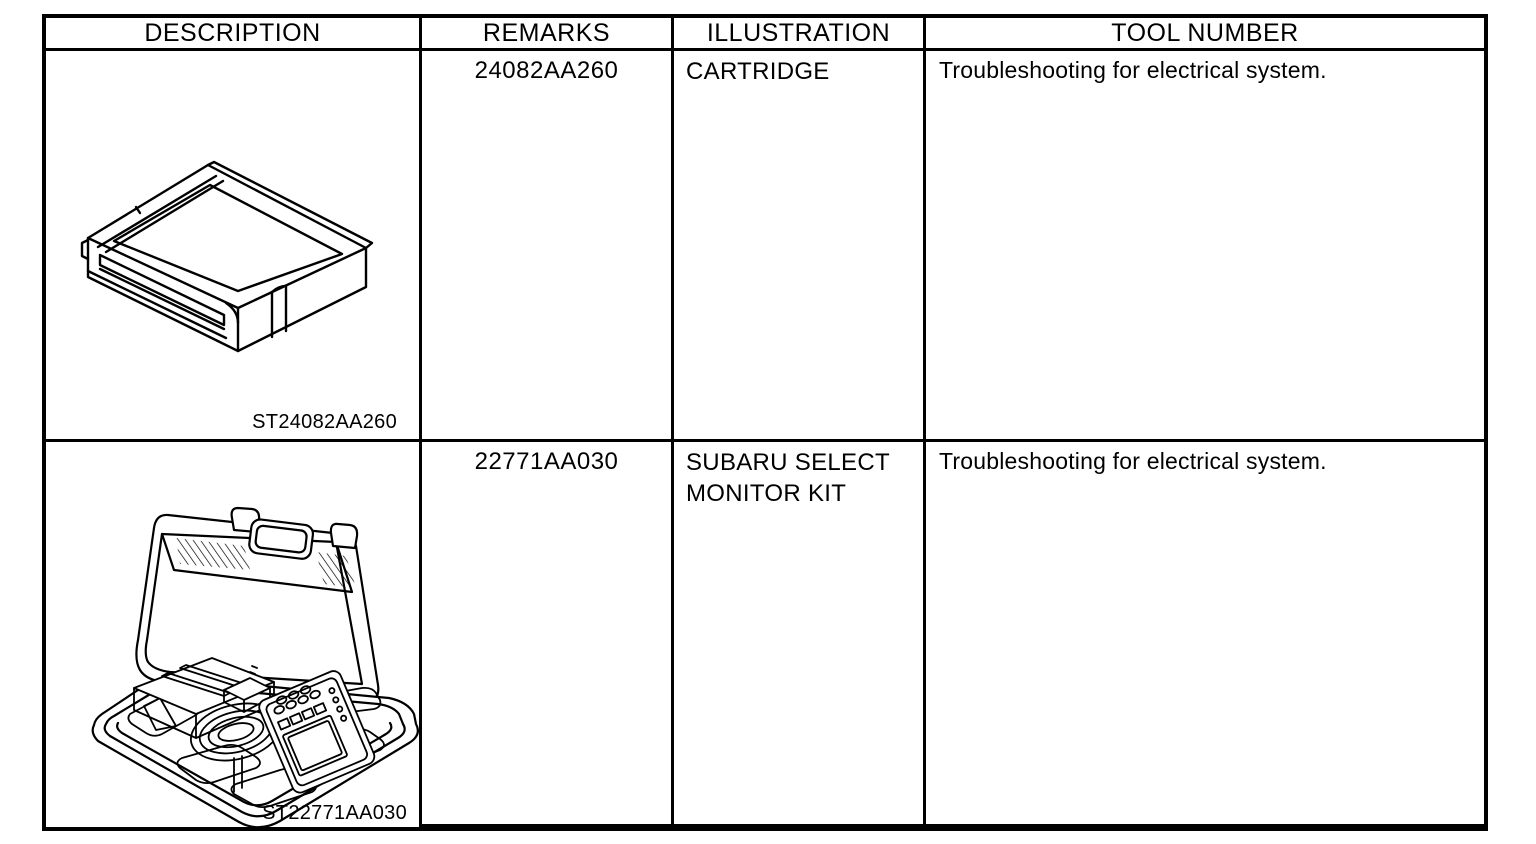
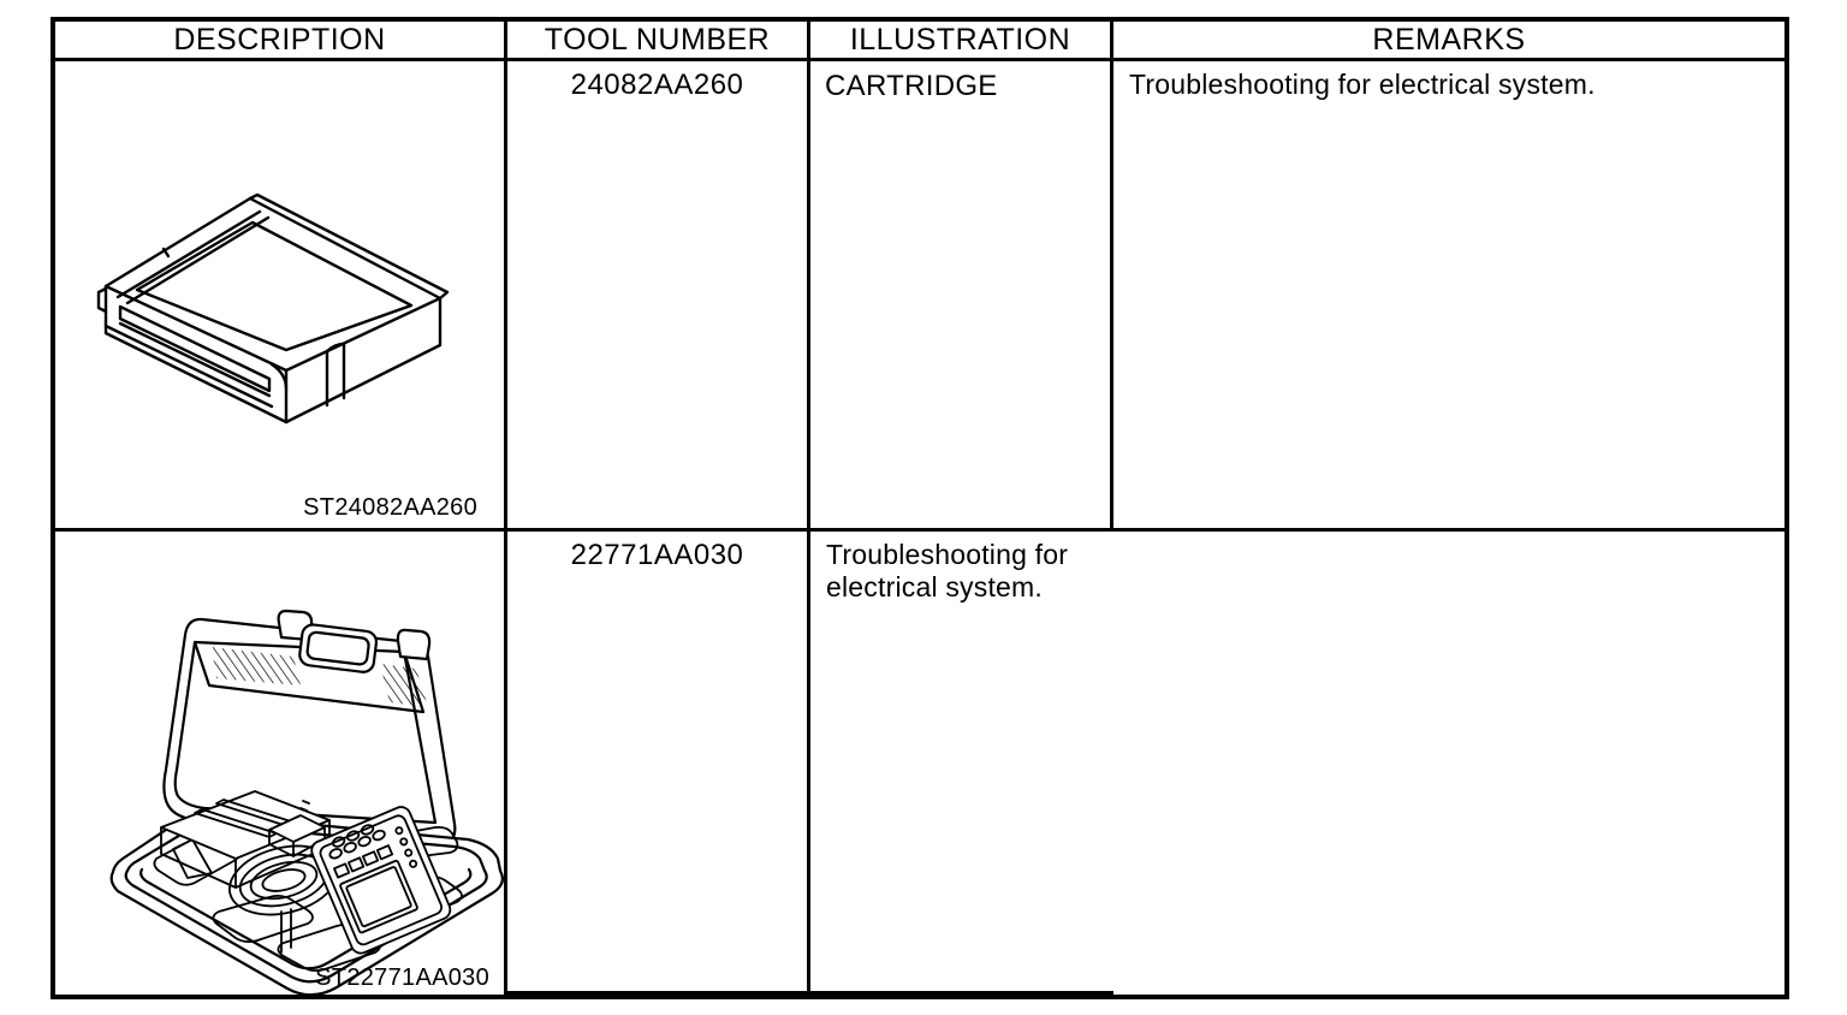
  DESCRIPTION
- REMARKS
+ TOOL NUMBER
  ILLUSTRATION
- TOOL NUMBER
+ REMARKS
  ST24082AA260
  24082AA260
  CARTRIDGE
  Troubleshooting for electrical system.
  ST22771AA030
  22771AA030
- SUBARU SELECT MONITOR KIT
  Troubleshooting for electrical system.
